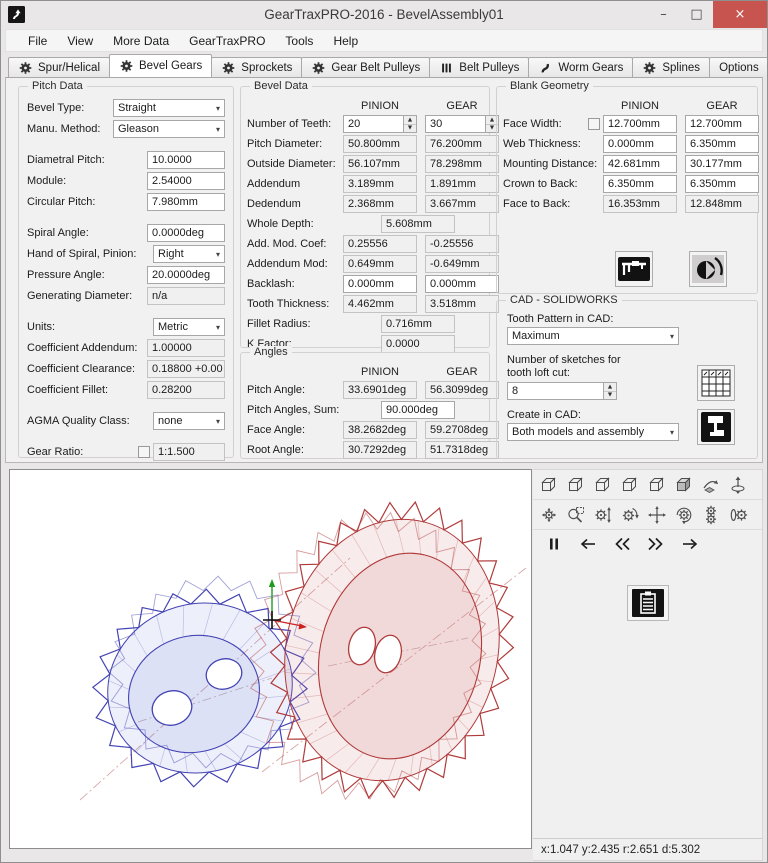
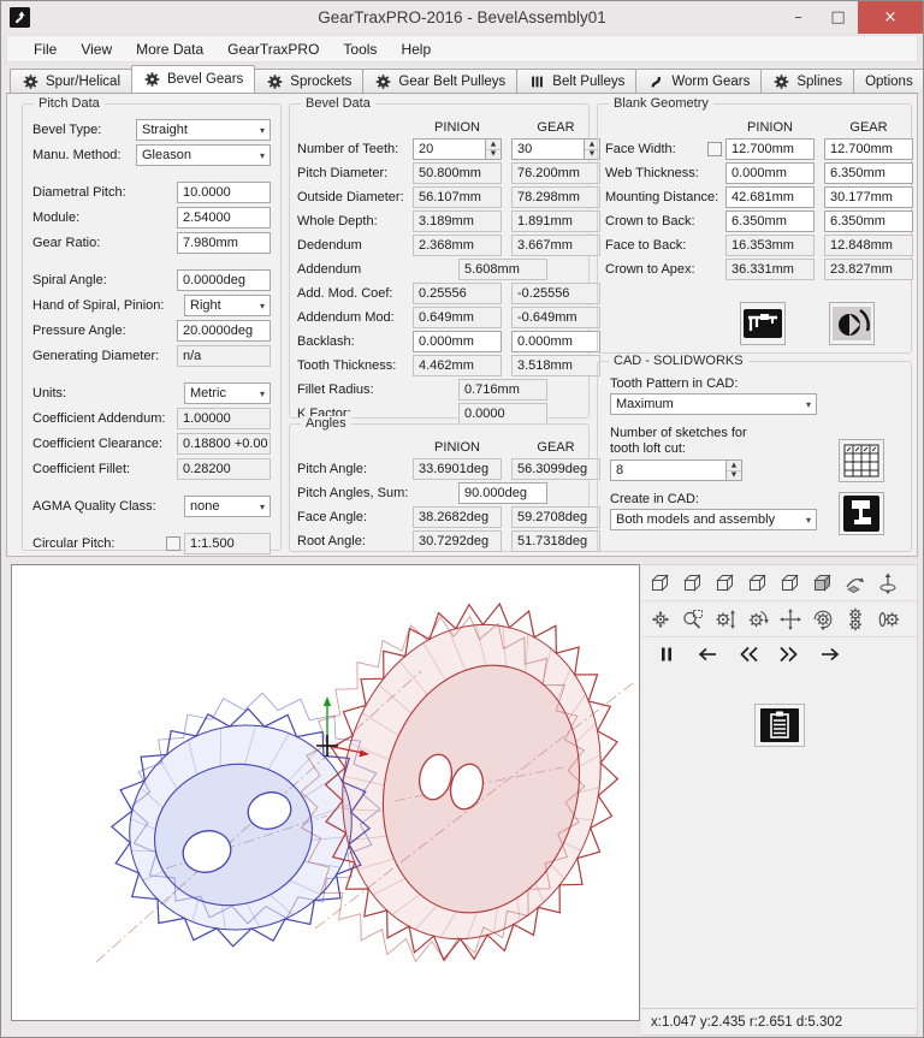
  GearTraxPRO-2016 - BevelAssembly01
  –
  □
  ×
  File
  View
  More Data
  GearTraxPRO
  Tools
  Help
  Spur/Helical
  Bevel Gears
  Sprockets
  Gear Belt Pulleys
  Belt Pulleys
  Worm Gears
  Splines
  Options
  Pitch Data
  Bevel Type:
  Straight
  ▾
  Manu. Method:
  Gleason
  ▾
  Diametral Pitch:
  10.0000
  Module:
  2.54000
- Circular Pitch:
+ Gear Ratio:
  7.980mm
  Spiral Angle:
  0.0000deg
  Hand of Spiral, Pinion:
  Right
  ▾
  Pressure Angle:
  20.0000deg
  Generating Diameter:
  n/a
  Units:
  Metric
  ▾
  Coefficient Addendum:
  1.00000
  Coefficient Clearance:
  0.18800 +0.00
  Coefficient Fillet:
  0.28200
  AGMA Quality Class:
  none
  ▾
- Gear Ratio:
+ Circular Pitch:
  1:1.500
  Bevel Data
  PINION
  GEAR
  Number of Teeth:
  20
  30
  Pitch Diameter:
  50.800mm
  76.200mm
  Outside Diameter:
  56.107mm
  78.298mm
- Addendum
+ Whole Depth:
  3.189mm
  1.891mm
  Dedendum
  2.368mm
  3.667mm
- Whole Depth:
+ Addendum
  5.608mm
  Add. Mod. Coef:
  0.25556
  -0.25556
  Addendum Mod:
  0.649mm
  -0.649mm
  Backlash:
  0.000mm
  0.000mm
  Tooth Thickness:
  4.462mm
  3.518mm
  Fillet Radius:
  0.716mm
  K Factor:
  0.0000
  Angles
  PINION
  GEAR
  Pitch Angle:
  33.6901deg
  56.3099deg
  Pitch Angles, Sum:
  90.000deg
  Face Angle:
  38.2682deg
  59.2708deg
  Root Angle:
  30.7292deg
  51.7318deg
  Blank Geometry
  PINION
  GEAR
  Face Width:
  12.700mm
  12.700mm
  Web Thickness:
  0.000mm
  6.350mm
  Mounting Distance:
  42.681mm
  30.177mm
  Crown to Back:
  6.350mm
  6.350mm
  Face to Back:
  16.353mm
  12.848mm
+ Crown to Apex:
+ 36.331mm
+ 23.827mm
  CAD - SOLIDWORKS
  Tooth Pattern in CAD:
  Maximum
  ▾
  Number of sketches for tooth loft cut:
  8
  Create in CAD:
  Both models and assembly
  ▾
  x:1.047 y:2.435 r:2.651 d:5.302
